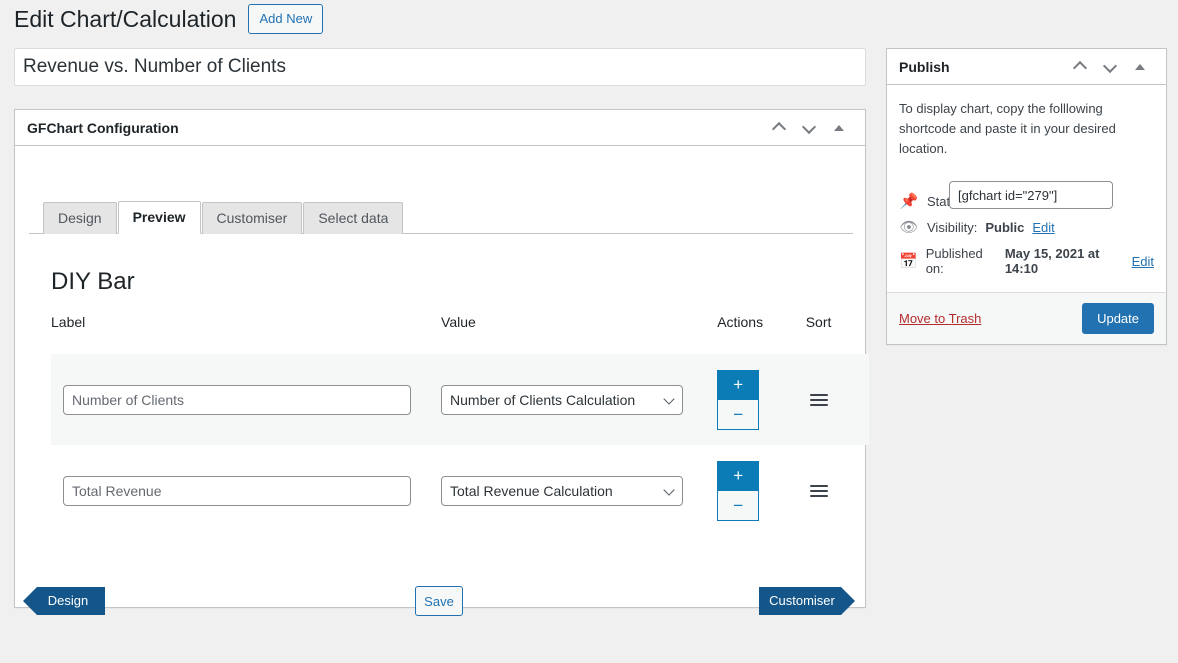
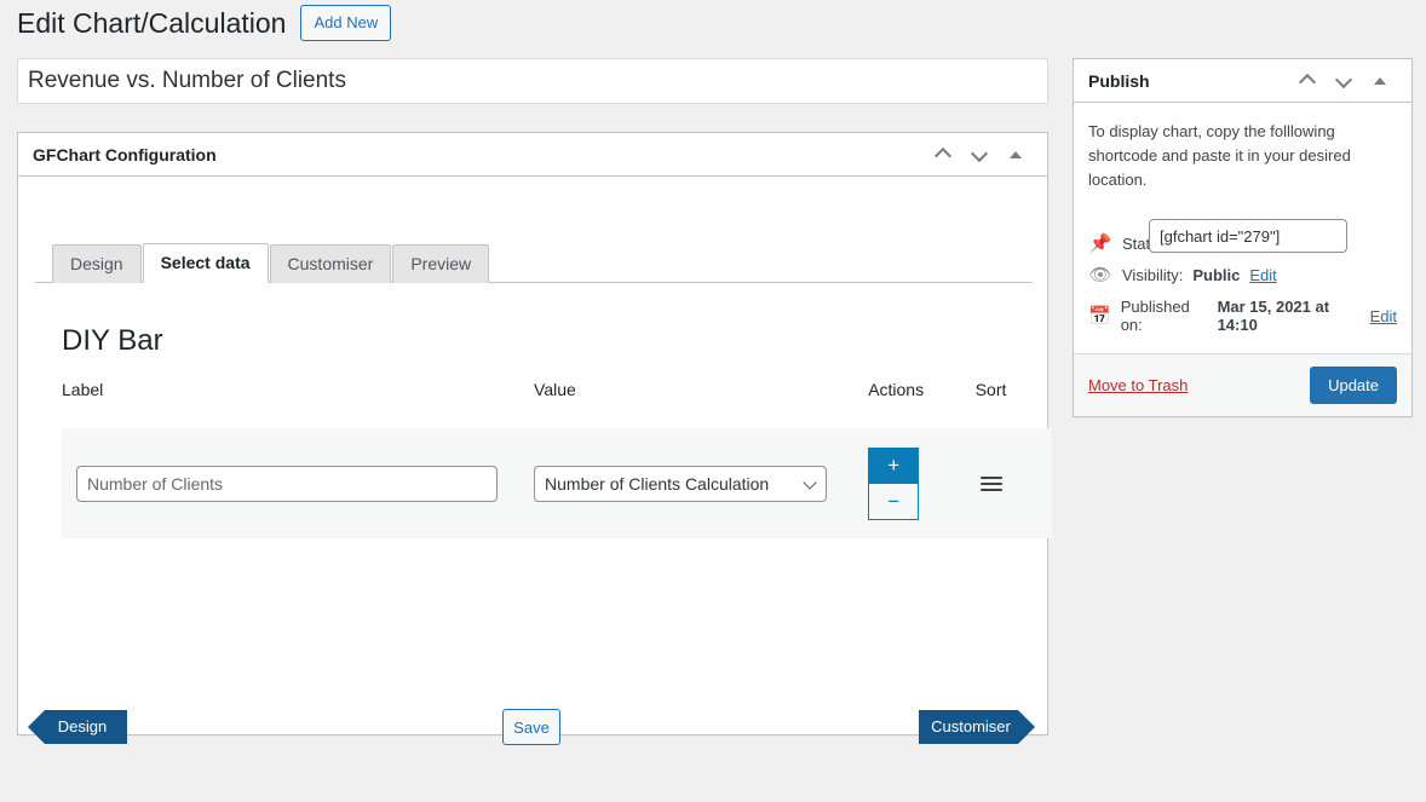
  Edit Chart/Calculation
  Add New
  Revenue vs. Number of Clients
  GFChart Configuration
  Design
- Preview
+ Select data
  Customiser
- Select data
+ Preview
  DIY Bar
  Label	Value	Actions	Sort
  Number of Clients	Number of Clients Calculation	+ −
- Total Revenue	Total Revenue Calculation	+ −
  Design
  Save
  Customiser
  Publish
  To display chart, copy the folllowing shortcode and paste it in your desired location.
  [gfchart id="279"]
  📌
  👁
  Visibility:
  Public
  Edit
  📅
  Published on:
- May 15, 2021 at 14:10
+ Mar 15, 2021 at 14:10
  Edit
  Move to Trash
  Update
